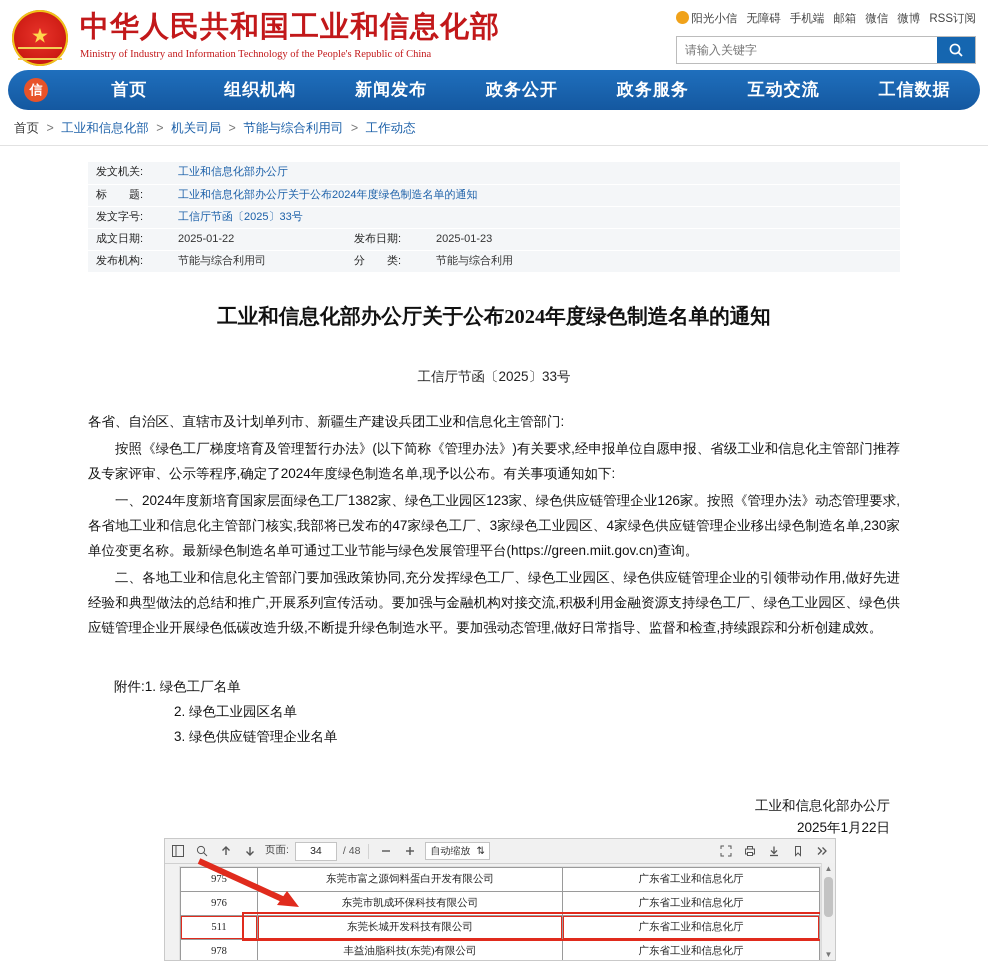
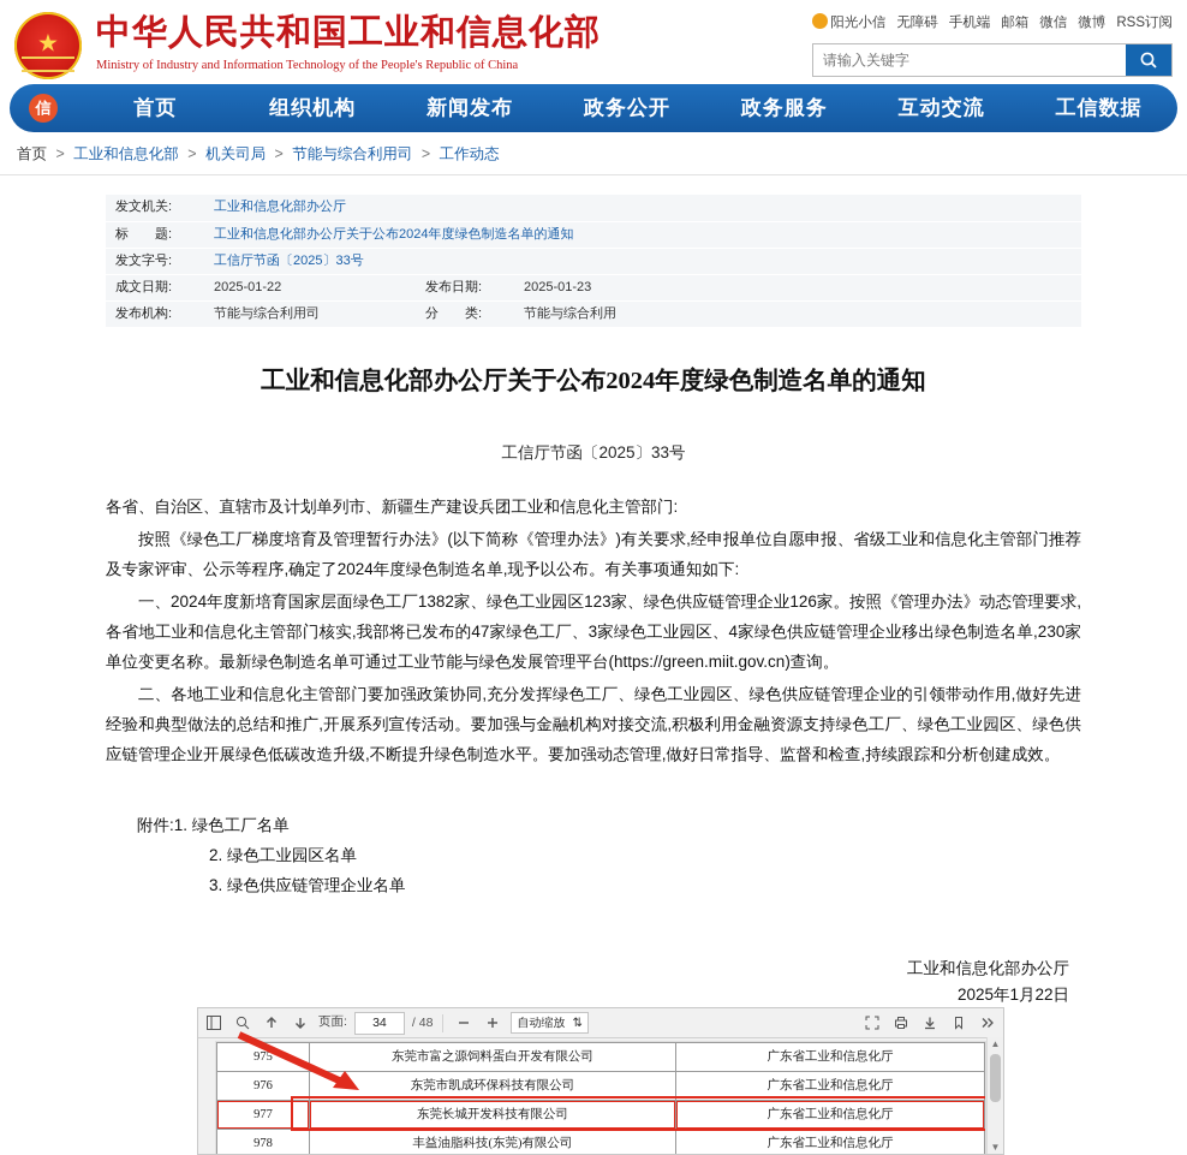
  中华人民共和国工业和信息化部
  Ministry of Industry and Information Technology of the People's Republic of China
  阳光小信
  无障碍
  手机端
  邮箱
  微信
  微博
  RSS订阅
  请输入关键字
  信
  首页
  组织机构
  新闻发布
  政务公开
  政务服务
  互动交流
  工信数据
  首页 > 工业和信息化部 > 机关司局 > 节能与综合利用司 > 工作动态
  发文机关:	工业和信息化部办公厅
  标 题:	工业和信息化部办公厅关于公布2024年度绿色制造名单的通知
  发文字号:	工信厅节函〔2025〕33号
  成文日期:	2025-01-22	发布日期:	2025-01-23
  发布机构:	节能与综合利用司	分 类:	节能与综合利用
  工业和信息化部办公厅关于公布2024年度绿色制造名单的通知
  工信厅节函〔2025〕33号
  各省、自治区、直辖市及计划单列市、新疆生产建设兵团工业和信息化主管部门:
  按照《绿色工厂梯度培育及管理暂行办法》(以下简称《管理办法》)有关要求,经申报单位自愿申报、省级工业和信息化主管部门推荐及专家评审、公示等程序,确定了2024年度绿色制造名单,现予以公布。有关事项通知如下:
  一、2024年度新培育国家层面绿色工厂1382家、绿色工业园区123家、绿色供应链管理企业126家。按照《管理办法》动态管理要求,各省地工业和信息化主管部门核实,我部将已发布的47家绿色工厂、3家绿色工业园区、4家绿色供应链管理企业移出绿色制造名单,230家单位变更名称。最新绿色制造名单可通过工业节能与绿色发展管理平台(https://green.miit.gov.cn)查询。
  二、各地工业和信息化主管部门要加强政策协同,充分发挥绿色工厂、绿色工业园区、绿色供应链管理企业的引领带动作用,做好先进经验和典型做法的总结和推广,开展系列宣传活动。要加强与金融机构对接交流,积极利用金融资源支持绿色工厂、绿色工业园区、绿色供应链管理企业开展绿色低碳改造升级,不断提升绿色制造水平。要加强动态管理,做好日常指导、监督和检查,持续跟踪和分析创建成效。
  附件:1. 绿色工厂名单
  2. 绿色工业园区名单
  3. 绿色供应链管理企业名单
  工业和信息化部办公厅
  2025年1月22日
  页面:
  34
  / 48
  自动缩放
  ⇅
  975	东莞市富之源饲料蛋白开发有限公司	广东省工业和信息化厅
  976	东莞市凯成环保科技有限公司	广东省工业和信息化厅
- 511	东莞长城开发科技有限公司	广东省工业和信息化厅
+ 977	东莞长城开发科技有限公司	广东省工业和信息化厅
  978	丰益油脂科技(东莞)有限公司	广东省工业和信息化厅
  ▲
  ▼
